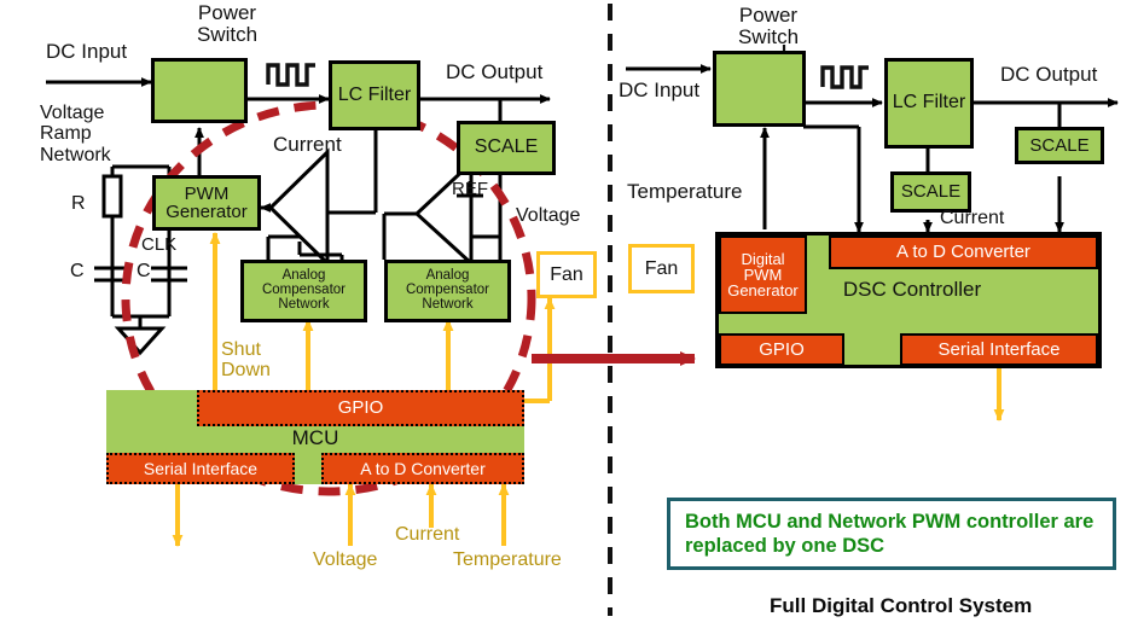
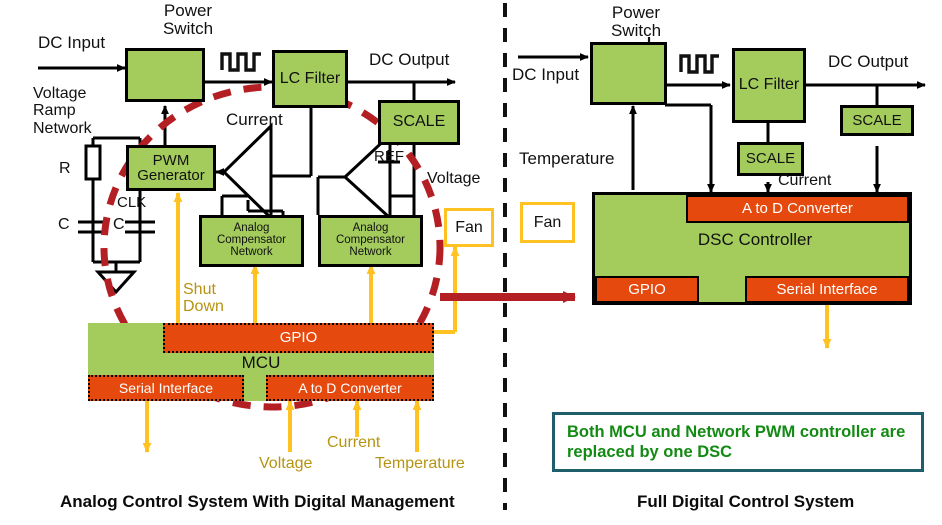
  PWM Generator
  LC Filter
  SCALE
  Analog Compensator Network
  Analog Compensator Network
  Fan
  MCU
  GPIO
  Serial Interface
  A to D Converter
  DC Input
  Power Switch
  Voltage Ramp Network
  R
  C
  C
  CLK
  DC Output
  Current
  REF
  Voltage
  Shut Down
  Voltage
  Current
  Temperature
+ Analog Control System With Digital Management
  LC Filter
  SCALE
  SCALE
  Fan
- Digital PWM Generator
  A to D Converter
  DSC Controller
  GPIO
  Serial Interface
  Power Switch
  DC Input
  DC Output
  Temperature
  Current
  Both MCU and Network PWM controller are replaced by one DSC
  Full Digital Control System
